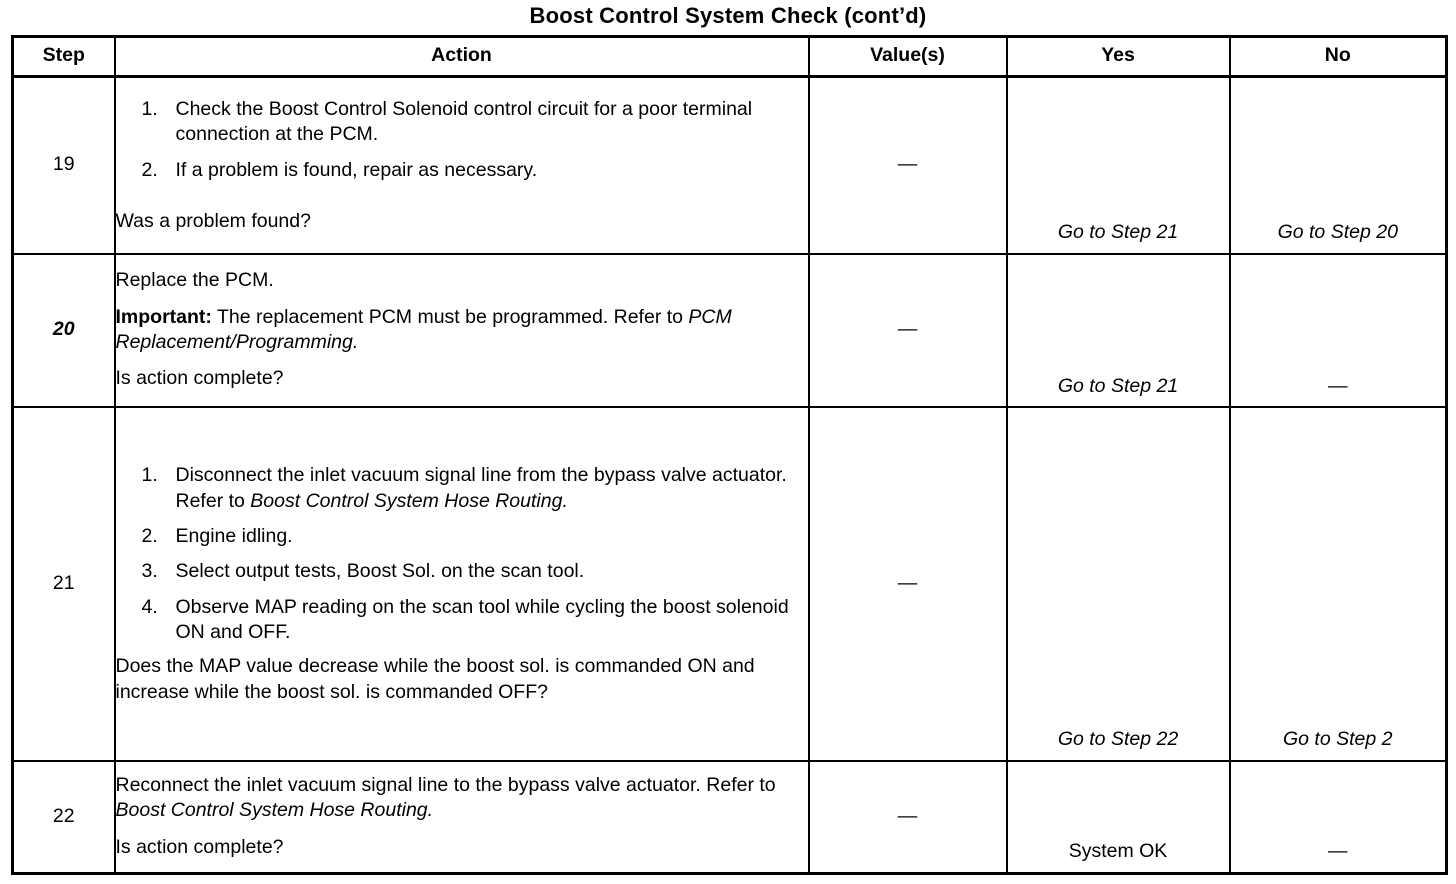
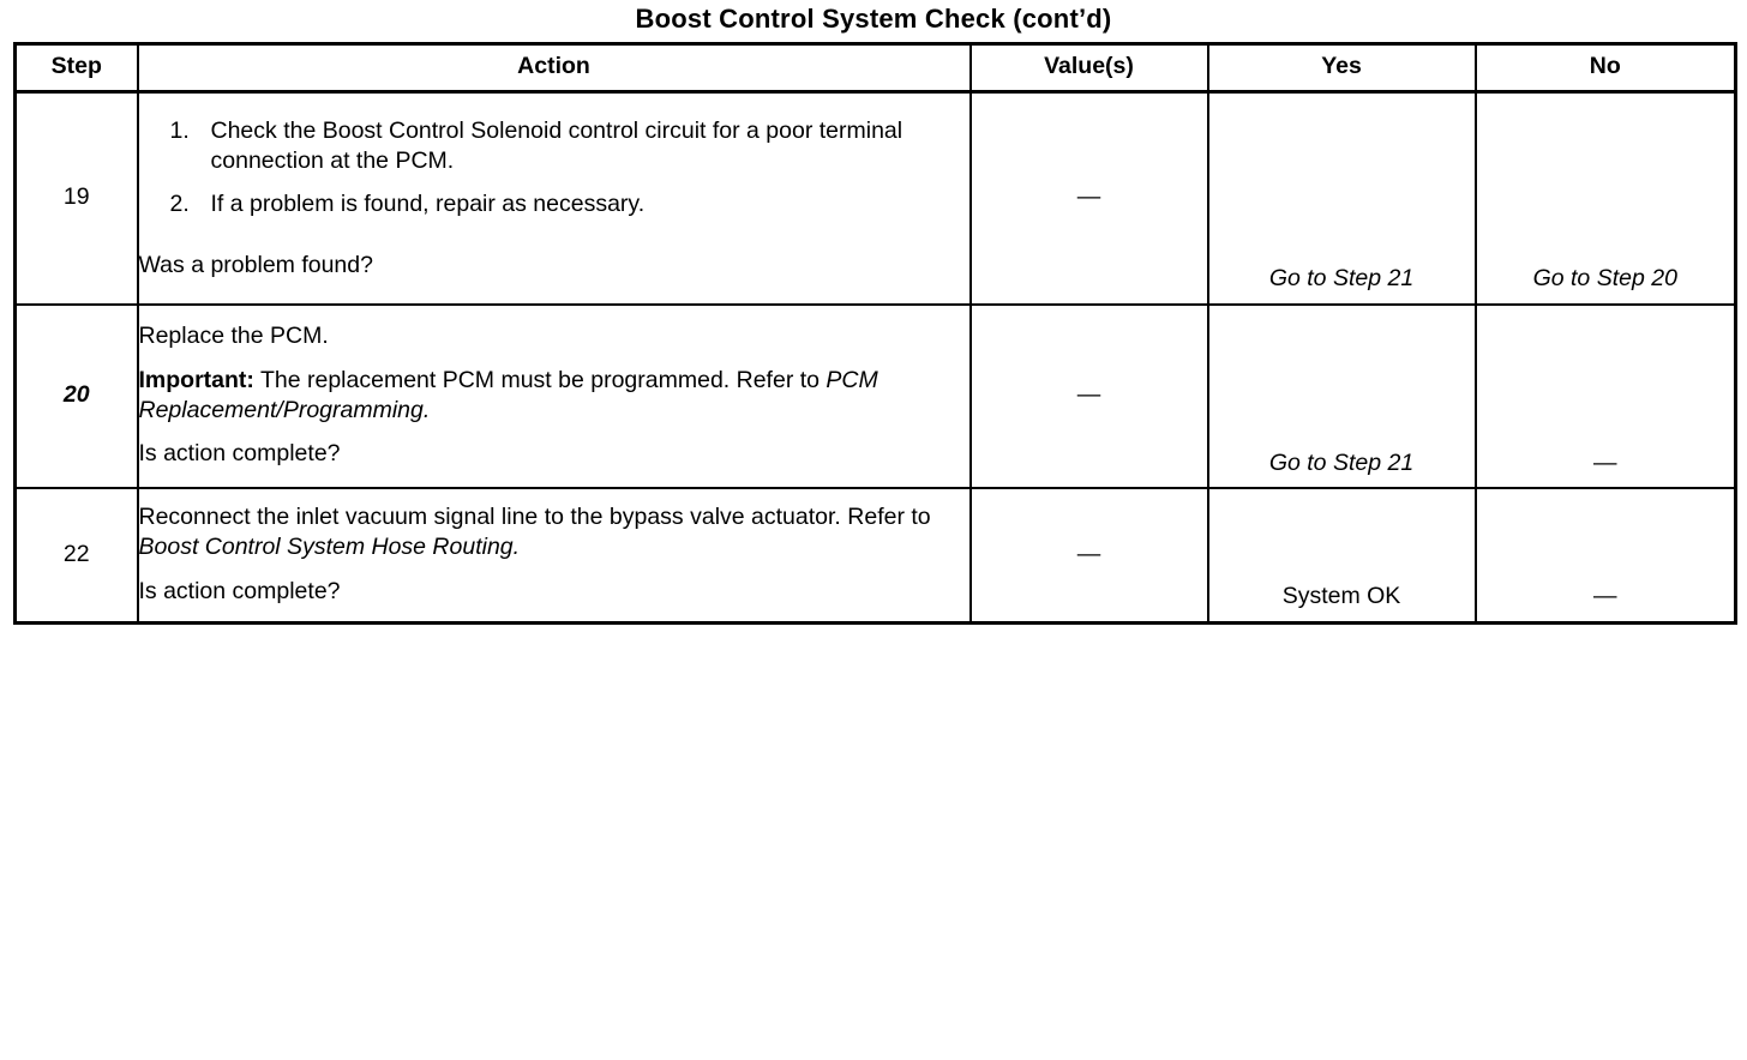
  Boost Control System Check (cont’d)
  Step	Action	Value(s)	Yes	No
  19	1. Check the Boost Control Solenoid control circuit for a poor terminal connection at the PCM. 2. If a problem is found, repair as necessary. Was a problem found?	—	Go to Step 21	Go to Step 20
  20	Replace the PCM. Important: The replacement PCM must be programmed. Refer to PCM Replacement/Programming. Is action complete?	—	Go to Step 21	—
- 21	1. Disconnect the inlet vacuum signal line from the bypass valve actuator. Refer to Boost Control System Hose Routing. 2. Engine idling. 3. Select output tests, Boost Sol. on the scan tool. 4. Observe MAP reading on the scan tool while cycling the boost solenoid ON and OFF. Does the MAP value decrease while the boost sol. is commanded ON and increase while the boost sol. is commanded OFF?	—	Go to Step 22	Go to Step 2
  22	Reconnect the inlet vacuum signal line to the bypass valve actuator. Refer to Boost Control System Hose Routing. Is action complete?	—	System OK	—
